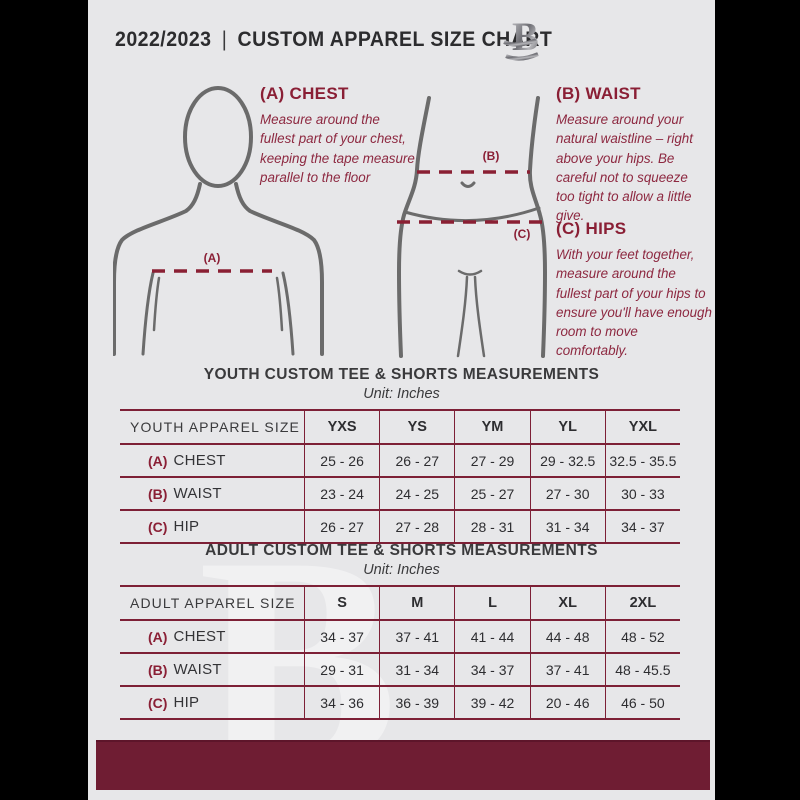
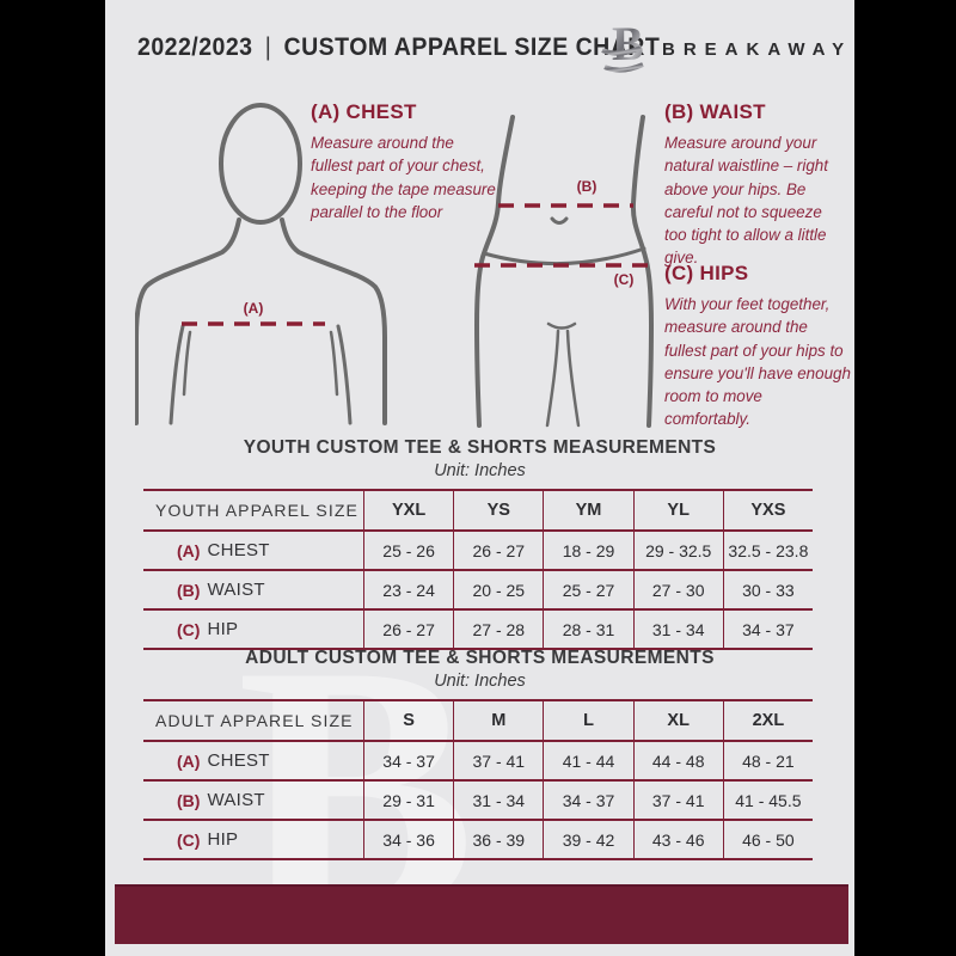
  B
  2022/2023 | CUSTOM APPAREL SIZE CHAT
  B
+ BREAKAWAY
  (A) CHEST
  Measure around the fullest part of your chest, keeping the tape measure parallel to the floor
  (B) WAIST
  Measure around your natural waistline – right above your hips. Be careful not to squeeze too tight to allow a little give.
  (C) HIPS
  With your feet together, measure around the fullest part of your hips to ensure you'll have enough room to move comfortably.
  (A)
  (B)
  (C)
  YOUTH CUSTOM TEE & SHORTS MEASUREMENTS
  Unit: Inches
  YOUTH APPAREL SIZE
- YXS
+ YXL
  YS
  YM
  YL
- YXL
+ YXS
  (A)
  CHEST
  25 - 26
  26 - 27
- 27 - 29
+ 18 - 29
  29 - 32.5
- 32.5 - 35.5
+ 32.5 - 23.8
  (B)
  WAIST
  23 - 24
- 24 - 25
+ 20 - 25
  25 - 27
  27 - 30
  30 - 33
  (C)
  HIP
  26 - 27
  27 - 28
  28 - 31
  31 - 34
  34 - 37
  ADULT CUSTOM TEE & SHORTS MEASUREMENTS
  Unit: Inches
  ADULT APPAREL SIZE
  S
  M
  L
  XL
  2XL
  (A)
  CHEST
  34 - 37
  37 - 41
  41 - 44
  44 - 48
- 48 - 52
+ 48 - 21
  (B)
  WAIST
  29 - 31
  31 - 34
  34 - 37
  37 - 41
- 48 - 45.5
+ 41 - 45.5
  (C)
  HIP
  34 - 36
  36 - 39
  39 - 42
- 20 - 46
+ 43 - 46
  46 - 50
